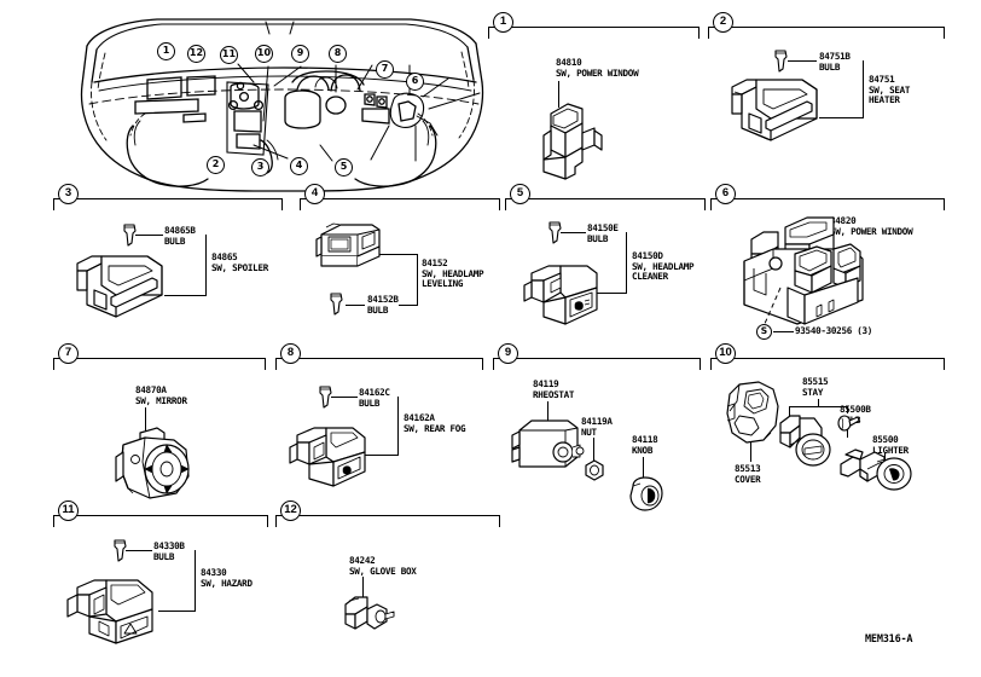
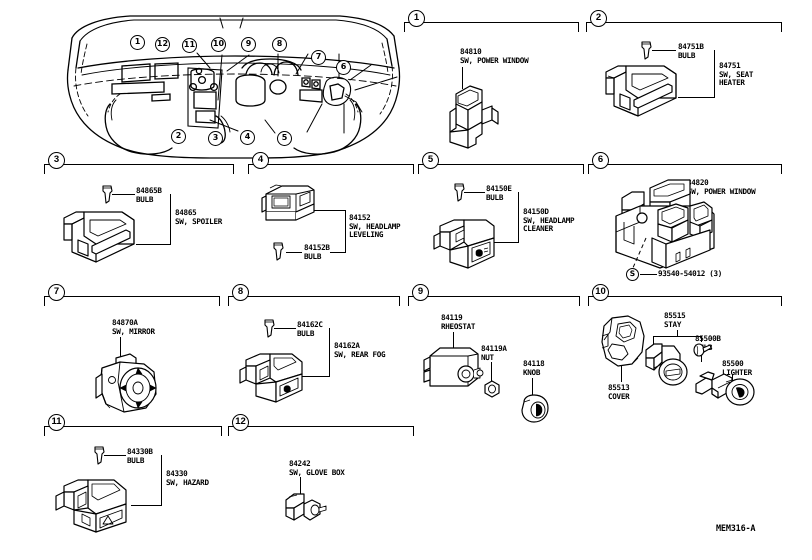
  1
  12
  11
  10
  9
  8
  7
  6
  2
  3
  4
  5
  1
  84810
  SW, POWER WINDOW
  2
  84751B
  BULB
  84751
  SW, SEAT
  HEATER
  3
  84865B
  BULB
  84865
  SW, SPOILER
  4
  84152
  SW, HEADLAMP
  LEVELING
  84152B
  BULB
  5
  84150E
  BULB
  84150D
  SW, HEADLAMP
  CLEANER
  6
  4820
  W, POWER WINDOW
  S
- 93540-30256 (3)
+ 93540-54012 (3)
  7
  84870A
  SW, MIRROR
  8
  84162C
  BULB
  84162A
  SW, REAR FOG
  9
  84119
  RHEOSTAT
  84119A
  NUT
  84118
  KNOB
  10
  85515
  STAY
  8500B
  85500
  LIGHTER
  85513
  COVER
  11
  84330B
  BULB
  84330
  SW, HAZARD
  12
  84242
  SW, GLOVE BOX
  MEM316-A
